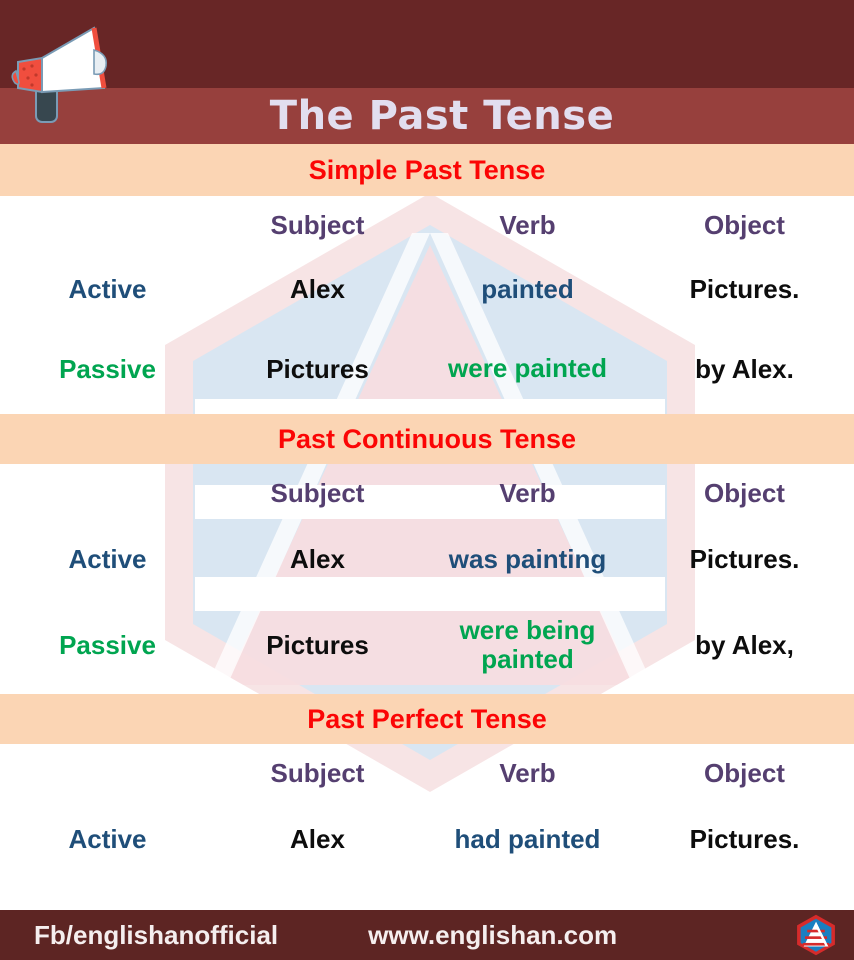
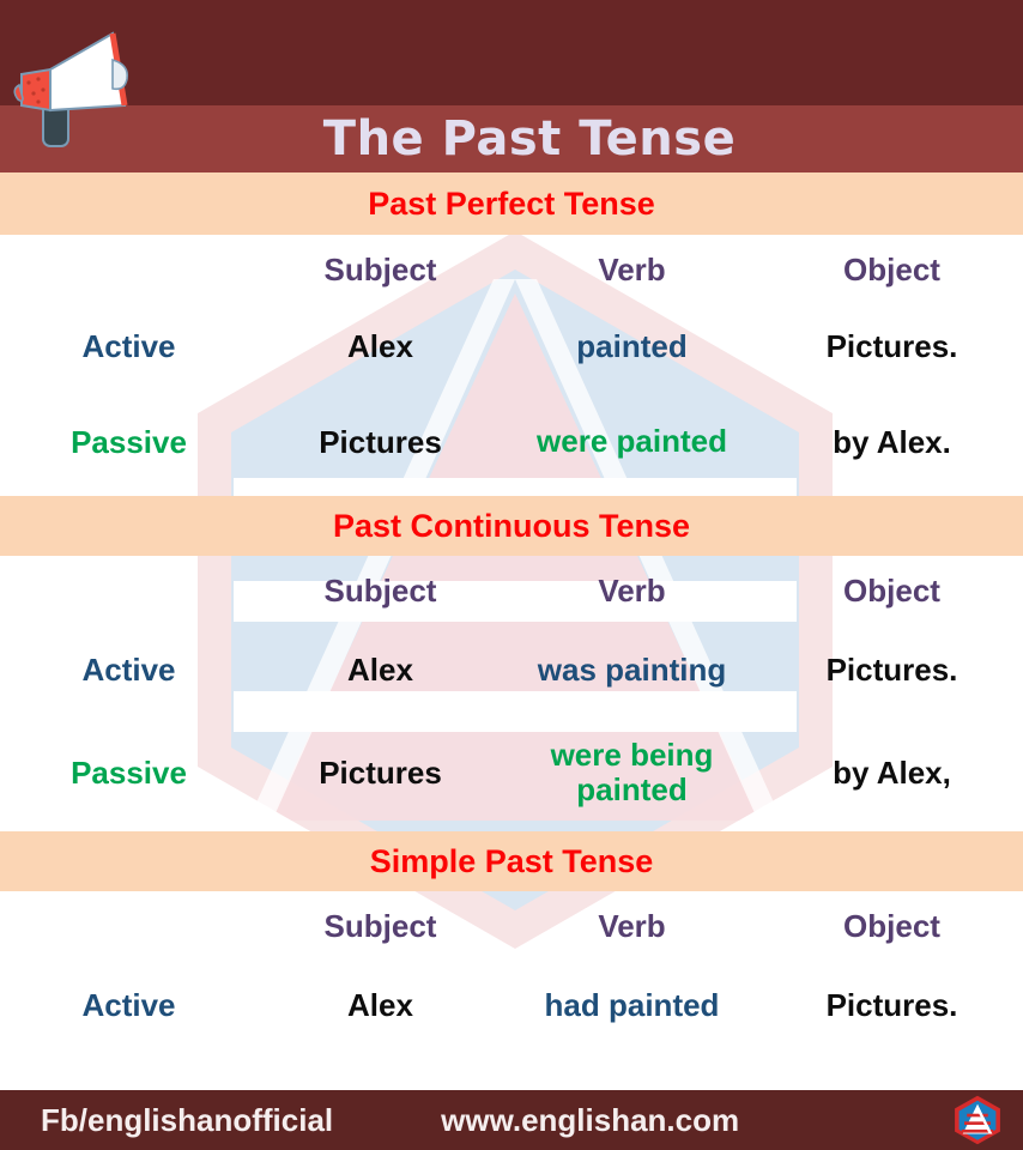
  The Past Tense
- Simple Past Tense
+ Past Perfect Tense
  Subject
  Verb
  Object
  Active
  Alex
  painted
  Pictures.
  Passive
  Pictures
  were painted
  by Alex.
  Past Continuous Tense
  Subject
  Verb
  Object
  Active
  Alex
  was painting
  Pictures.
  Passive
  Pictures
  were being painted
  by Alex,
- Past Perfect Tense
+ Simple Past Tense
  Subject
  Verb
  Object
  Active
  Alex
  had painted
  Pictures.
  Fb/englishanofficial
  www.englishan.com
